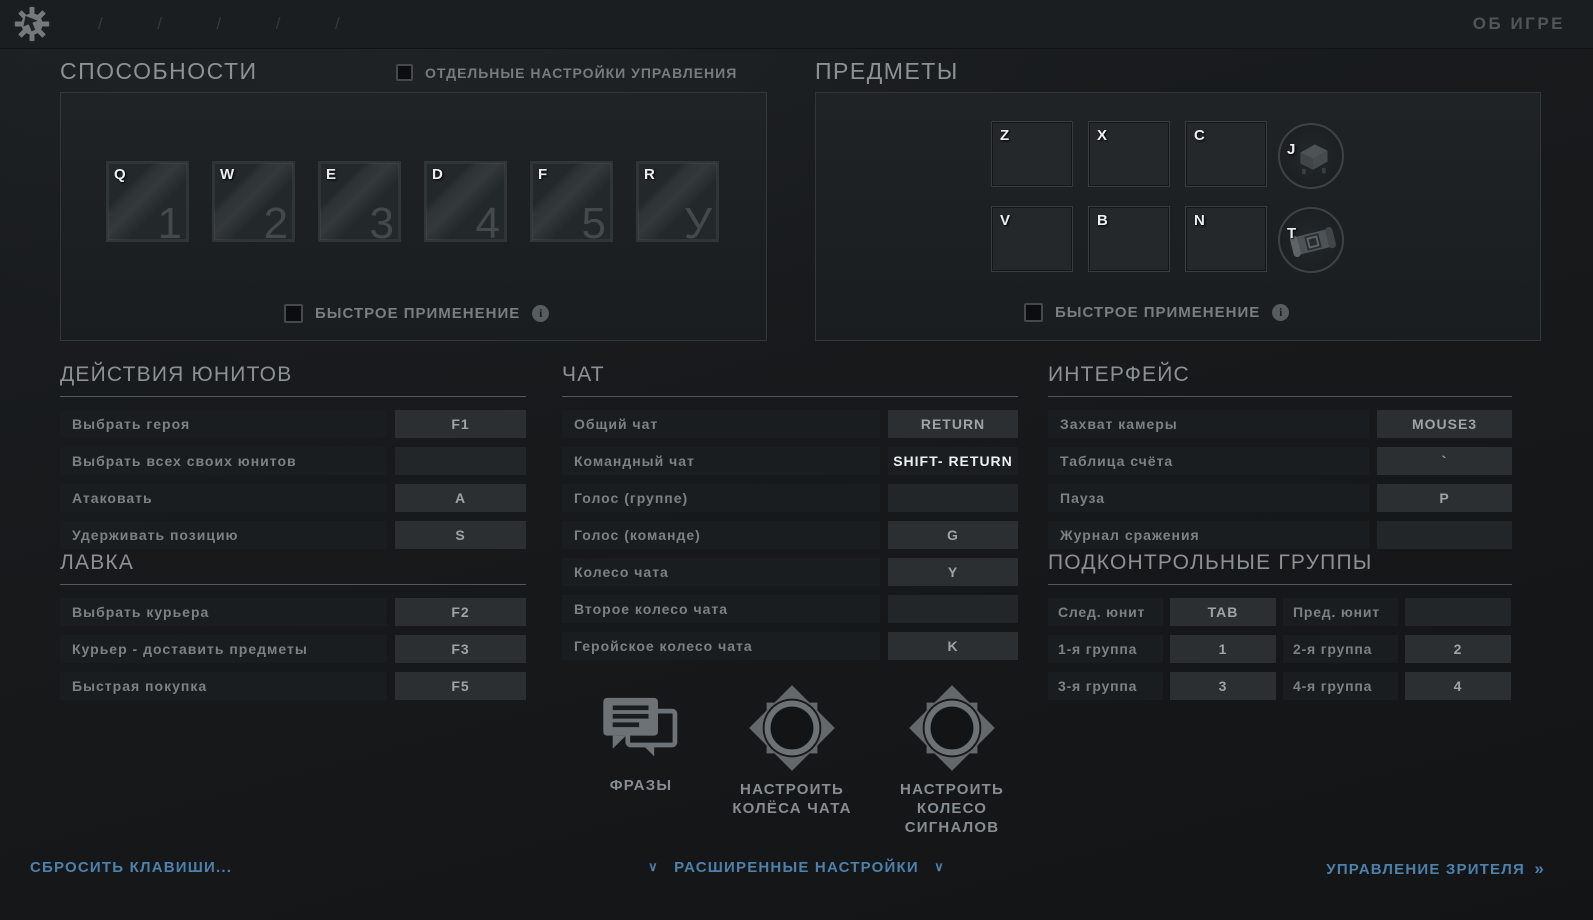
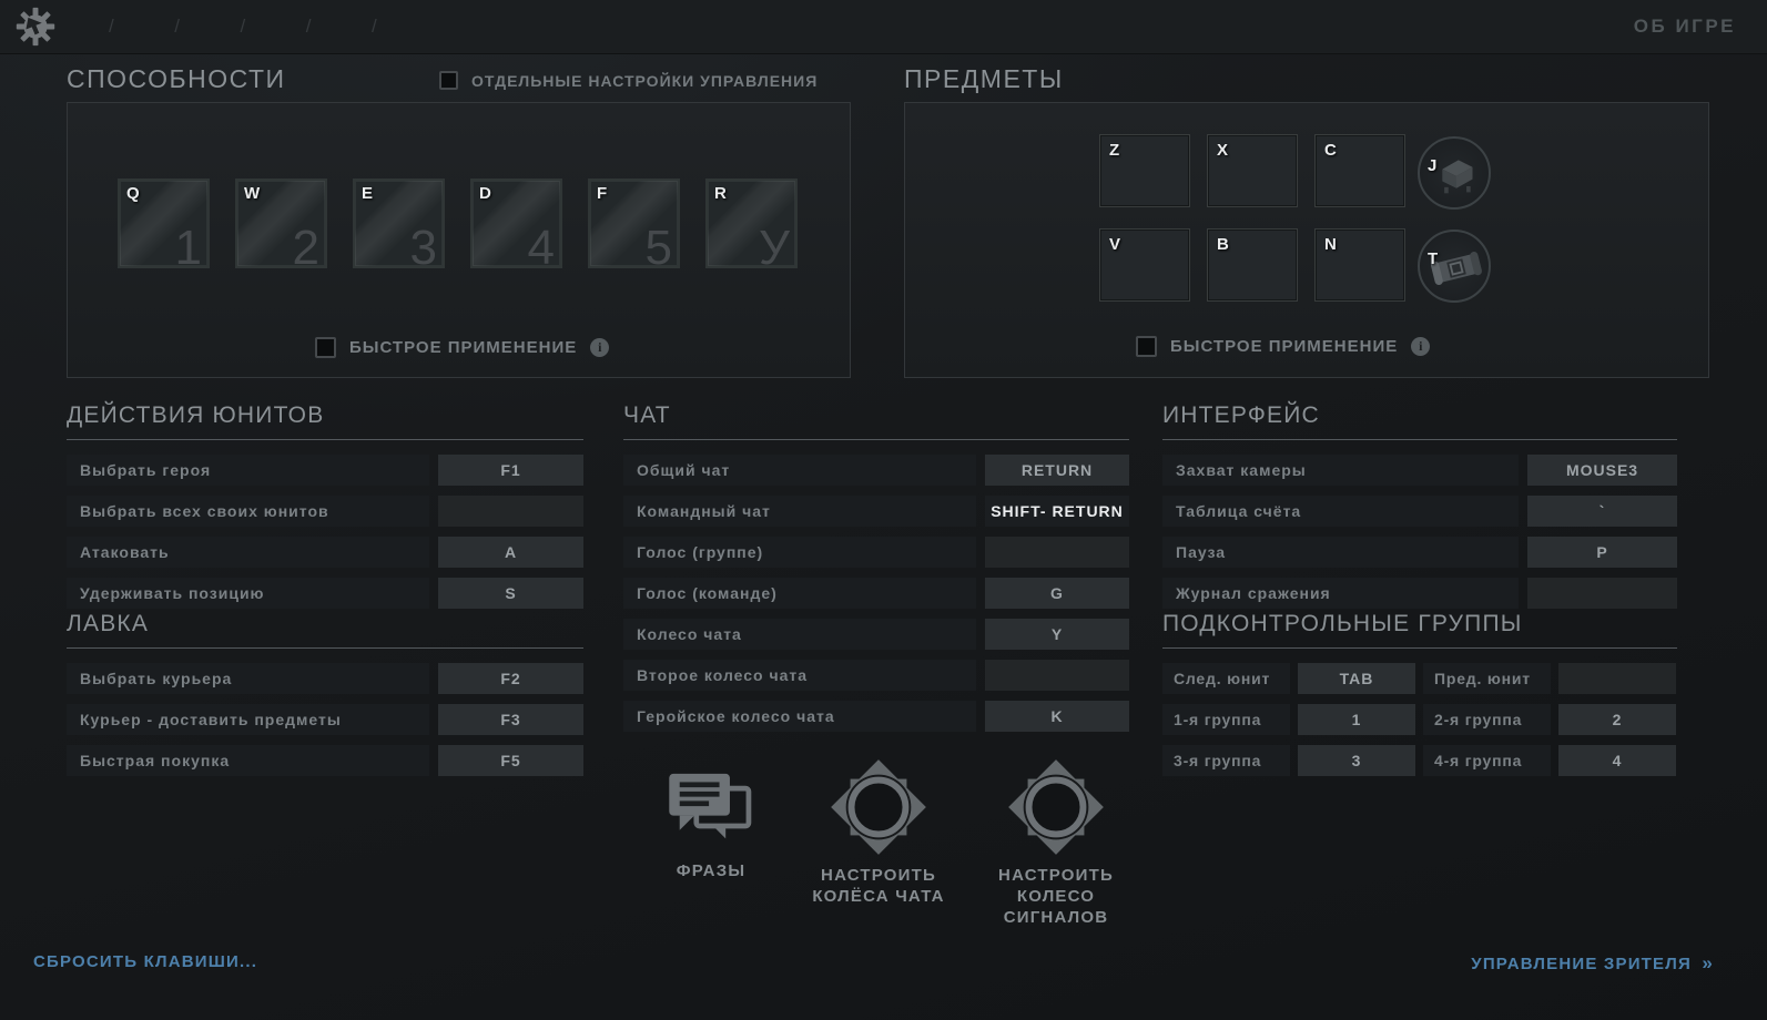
  ОБ ИГРЕ
  СПОСОБНОСТИ
  ОТДЕЛЬНЫЕ НАСТРОЙКИ УПРАВЛЕНИЯ
  Q
  1
  W
  2
  E
  3
  D
  4
  F
  5
  R
  У
  БЫСТРОЕ ПРИМЕНЕНИЕ
  i
  ПРЕДМЕТЫ
  Z
  X
  C
  V
  B
  N
  J
  T
  БЫСТРОЕ ПРИМЕНЕНИЕ
  i
  ДЕЙСТВИЯ ЮНИТОВ
  Выбрать героя
  F1
  Выбрать всех своих юнитов
  Атаковать
  A
  Удерживать позицию
  S
  ЛАВКА
  Выбрать курьера
  F2
  Курьер - доставить предметы
  F3
  Быстрая покупка
  F5
  ЧАТ
  Общий чат
  RETURN
  Командный чат
  SHIFT- RETURN
  Голос (группе)
  Голос (команде)
  G
  Колесо чата
  Y
  Второе колесо чата
  Геройское колесо чата
  K
  ИНТЕРФЕЙС
  Захват камеры
  MOUSE3
  Таблица счёта
  `
  Пауза
  P
  Журнал сражения
  ПОДКОНТРОЛЬНЫЕ ГРУППЫ
  След. юнит
  TAB
  Пред. юнит
  1-я группа
  1
  2-я группа
  2
  3-я группа
  3
  4-я группа
  4
  ФРАЗЫ
  НАСТРОИТЬ КОЛЁСА ЧАТА
  НАСТРОИТЬ КОЛЕСО СИГНАЛОВ
  СБРОСИТЬ КЛАВИШИ...
- ∨ РАСШИРЕННЫЕ НАСТРОЙКИ ∨
  УПРАВЛЕНИЕ ЗРИТЕЛЯ »
